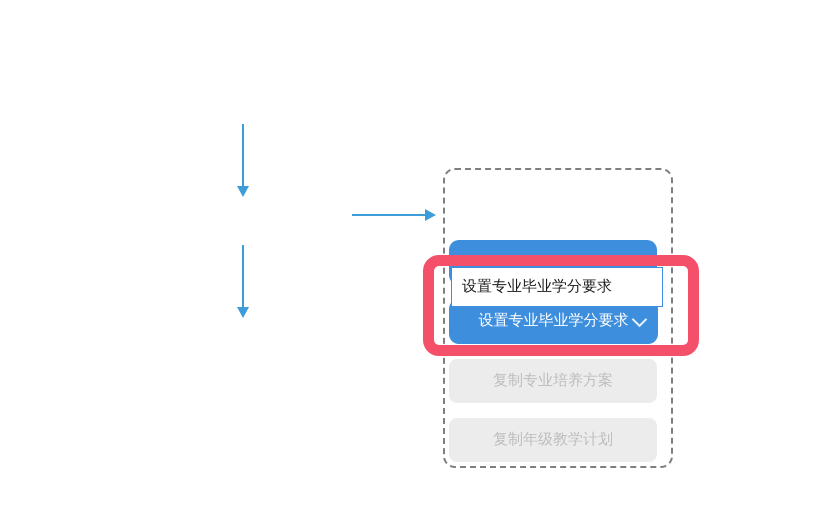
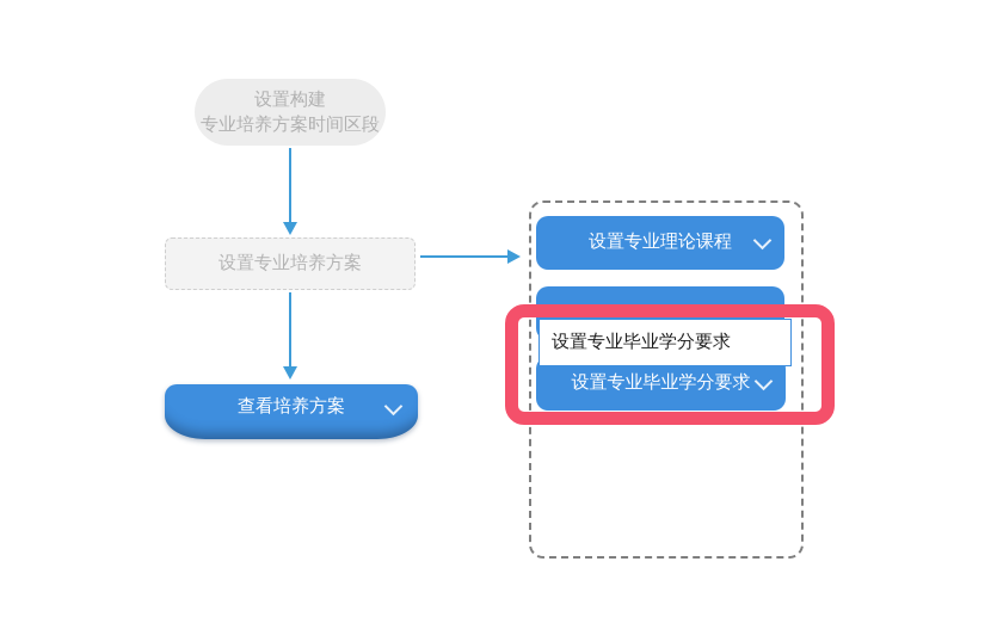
+ 设置构建
+ 专业培养方案时间区段
+ 设置专业培养方案
+ 查看培养方案
+ 设置专业理论课程
  设置专业毕业学分要求
- 复制专业培养方案
- 复制年级教学计划
  设置专业毕业学分要求
